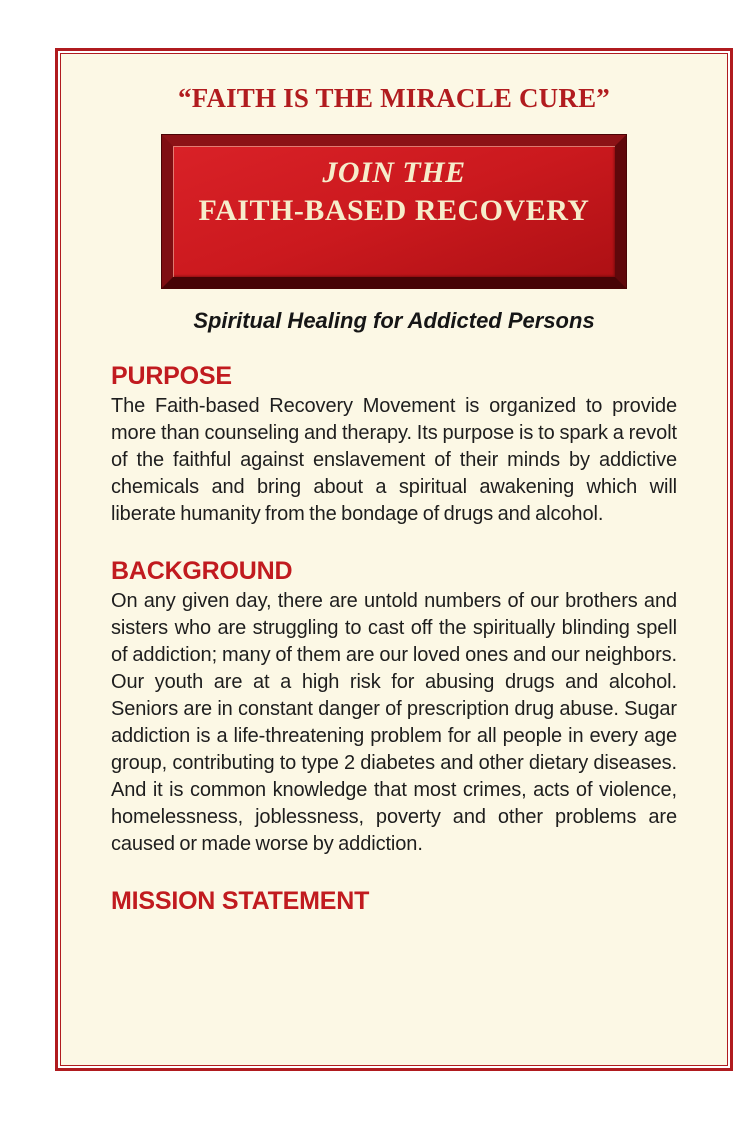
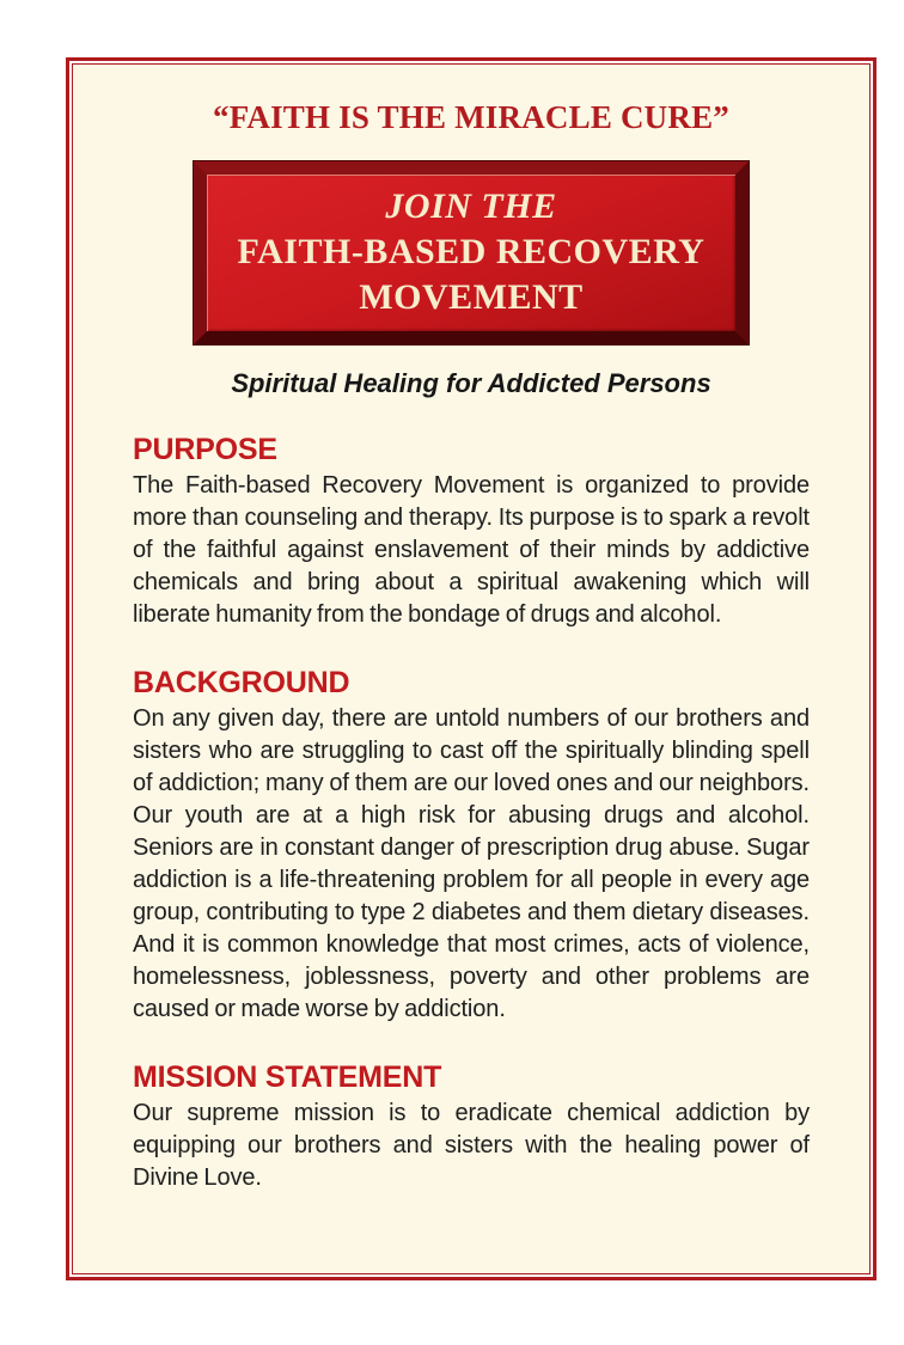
  “FAITH IS THE MIRACLE CURE”
  JOIN THE
  FAITH-BASED RECOVERY
+ MOVEMENT
  Spiritual Healing for Addicted Persons
  PURPOSE
  The Faith-based Recovery Movement is organized to provide more than counseling and therapy. Its purpose is to spark a revolt of the faithful against enslavement of their minds by addictive chemicals and bring about a spiritual awakening which will liberate humanity from the bondage of drugs and alcohol.
  BACKGROUND
- On any given day, there are untold numbers of our brothers and sisters who are struggling to cast off the spiritually blinding spell of addiction; many of them are our loved ones and our neighbors. Our youth are at a high risk for abusing drugs and alcohol. Seniors are in constant danger of prescription drug abuse. Sugar addiction is a life-threatening problem for all people in every age group, contributing to type 2 diabetes and other dietary diseases. And it is common knowledge that most crimes, acts of violence, homelessness, joblessness, poverty and other problems are caused or made worse by addiction.
+ On any given day, there are untold numbers of our brothers and sisters who are struggling to cast off the spiritually blinding spell of addiction; many of them are our loved ones and our neighbors. Our youth are at a high risk for abusing drugs and alcohol. Seniors are in constant danger of prescription drug abuse. Sugar addiction is a life-threatening problem for all people in every age group, contributing to type 2 diabetes and them dietary diseases. And it is common knowledge that most crimes, acts of violence, homelessness, joblessness, poverty and other problems are caused or made worse by addiction.
  MISSION STATEMENT
+ Our supreme mission is to eradicate chemical addiction by equipping our brothers and sisters with the healing power of Divine Love.
